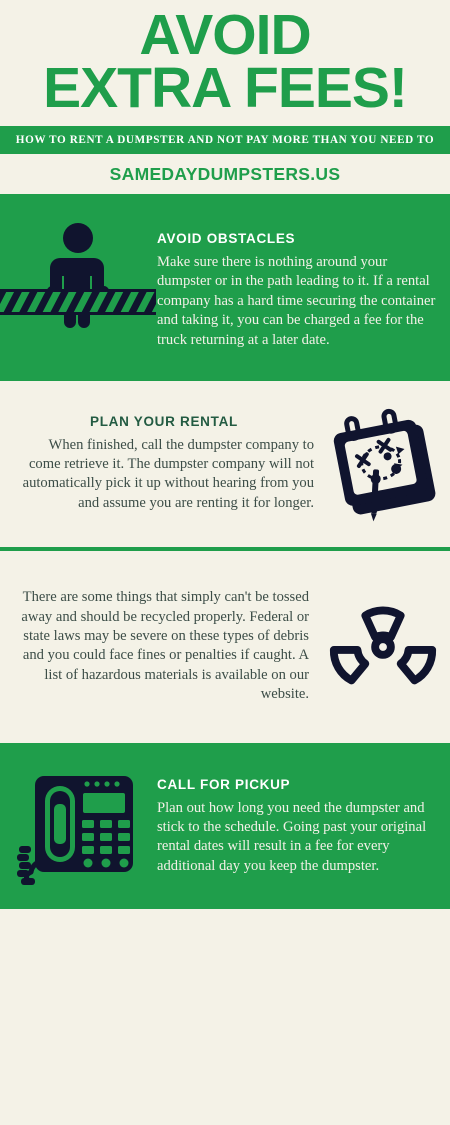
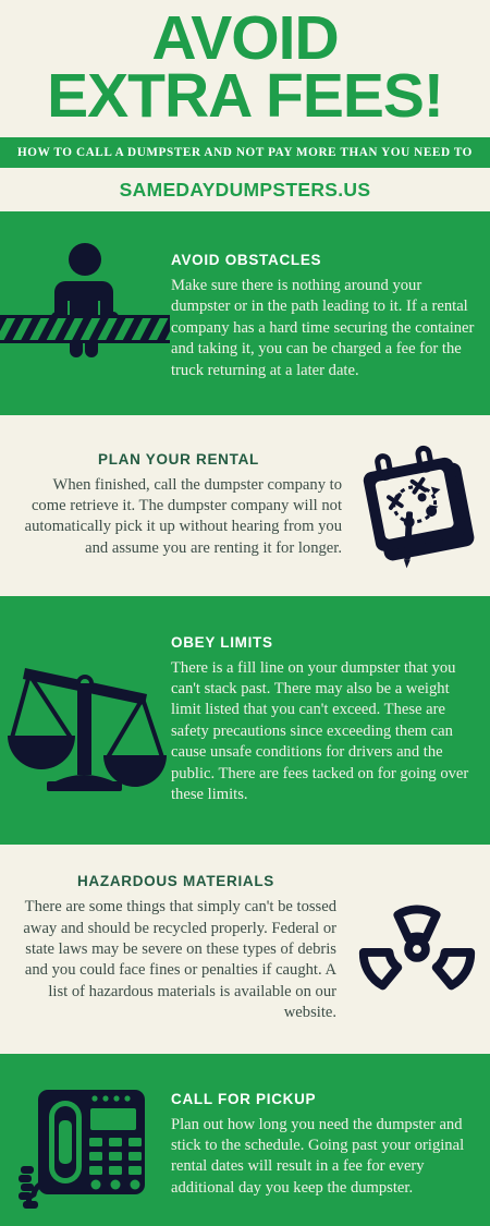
  AVOID
  EXTRA FEES!
- HOW TO RENT A DUMPSTER AND NOT PAY MORE THAN YOU NEED TO
+ HOW TO CALL A DUMPSTER AND NOT PAY MORE THAN YOU NEED TO
  SAMEDAYDUMPSTERS.US
  AVOID OBSTACLES
  Make sure there is nothing around your dumpster or in the path leading to it. If a rental company has a hard time securing the container and taking it, you can be charged a fee for the truck returning at a later date.
  PLAN YOUR RENTAL
  When finished, call the dumpster company to come retrieve it. The dumpster company will not automatically pick it up without hearing from you and assume you are renting it for longer.
+ OBEY LIMITS
+ There is a fill line on your dumpster that you can't stack past. There may also be a weight limit listed that you can't exceed. These are safety precautions since exceeding them can cause unsafe conditions for drivers and the public. There are fees tacked on for going over these limits.
+ HAZARDOUS MATERIALS
  There are some things that simply can't be tossed away and should be recycled properly. Federal or state laws may be severe on these types of debris and you could face fines or penalties if caught. A list of hazardous materials is available on our website.
  CALL FOR PICKUP
  Plan out how long you need the dumpster and stick to the schedule. Going past your original rental dates will result in a fee for every additional day you keep the dumpster.
